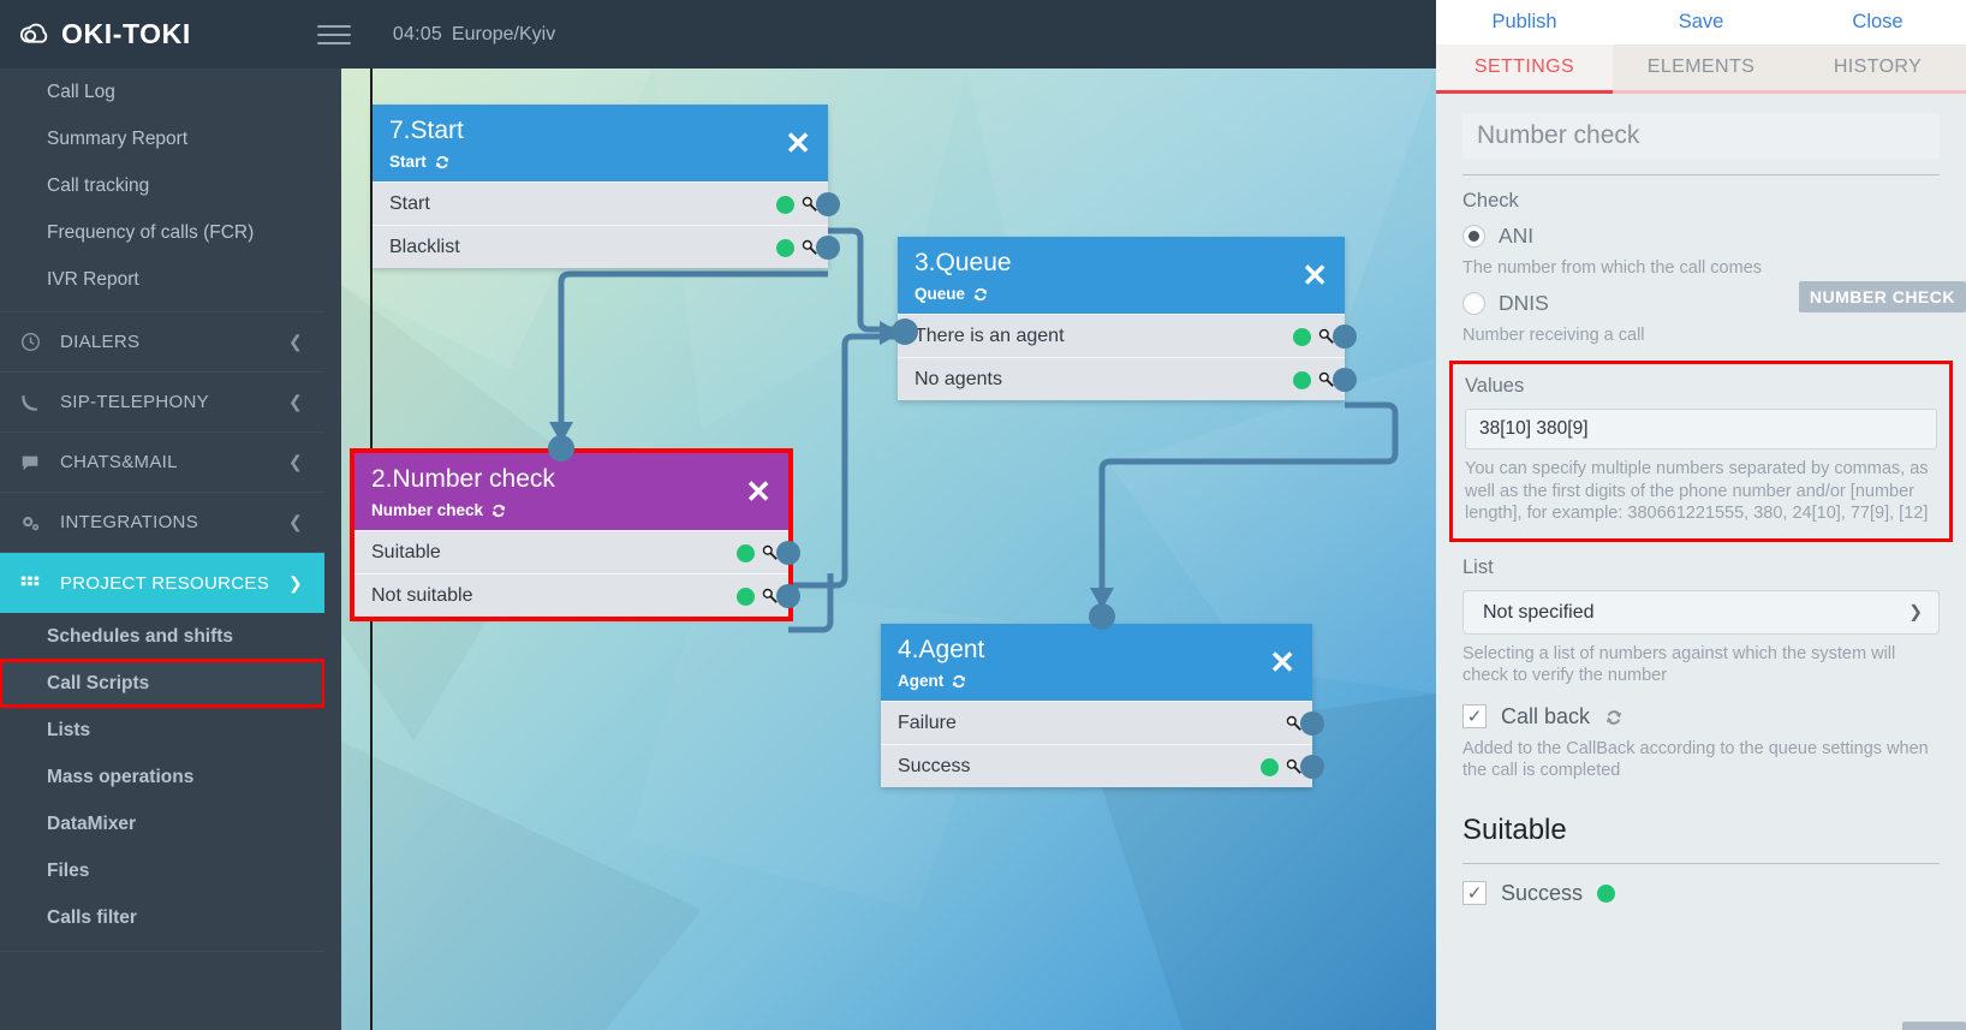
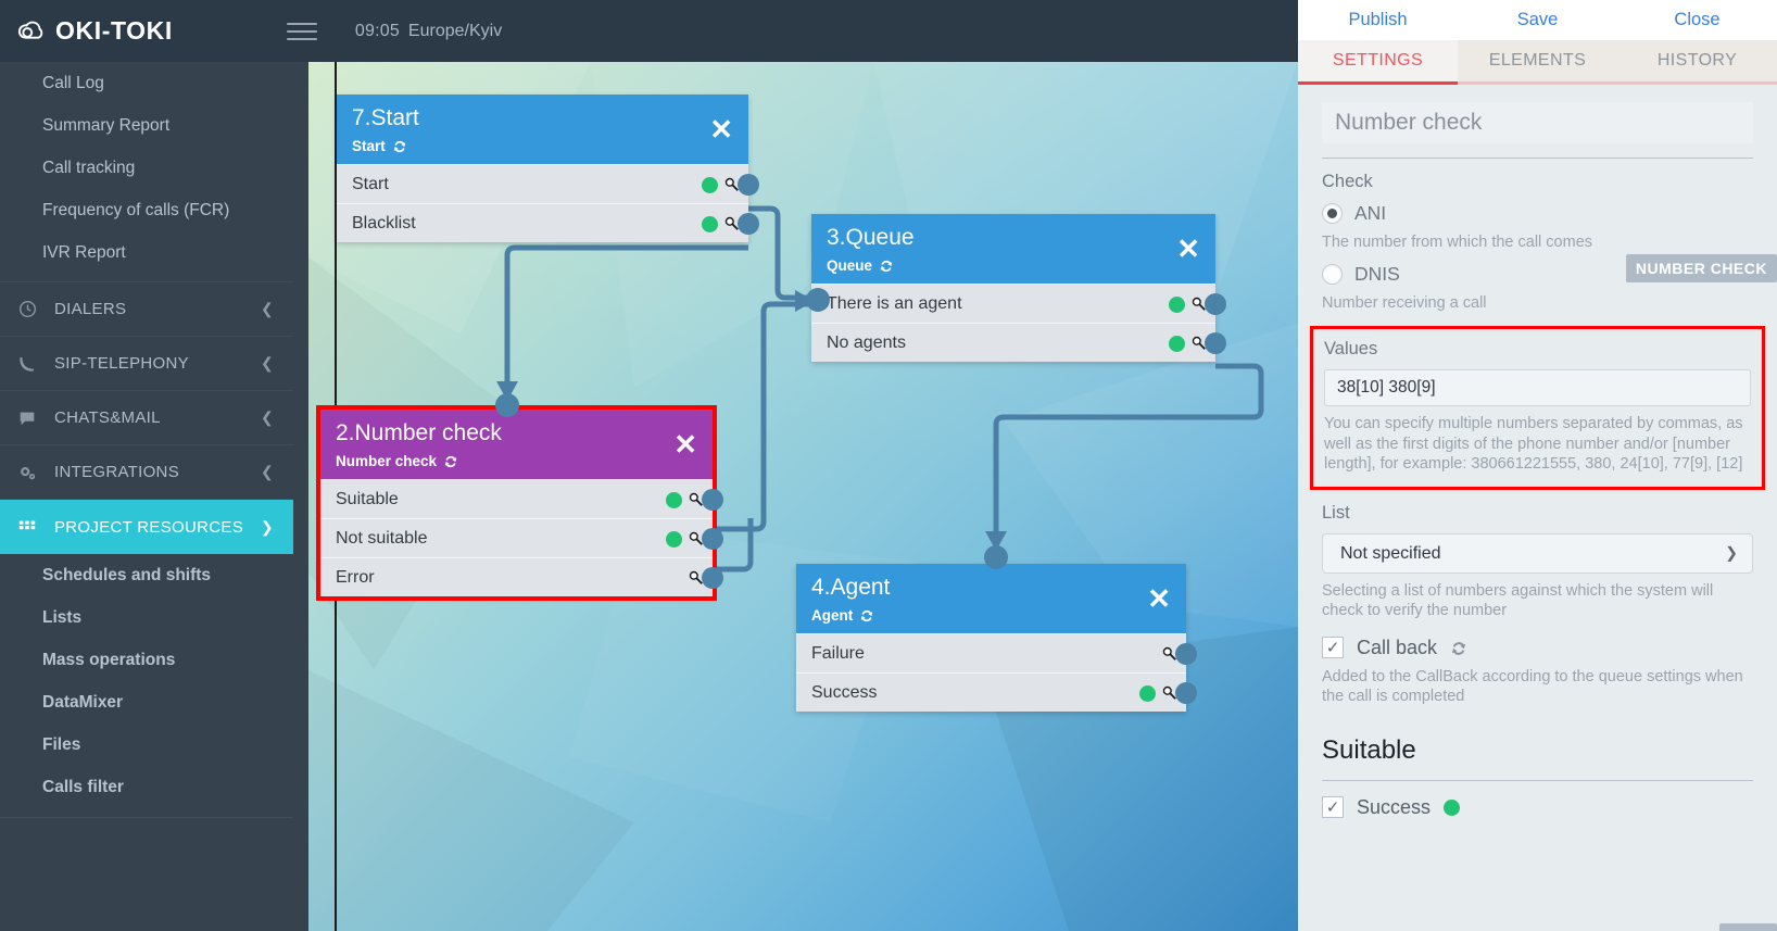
  OKI-TOKI
- 04:05
+ 09:05
  Europe/Kyiv
  Call Log
  Summary Report
  Call tracking
  Frequency of calls (FCR)
  IVR Report
  DIALERS
  ❮
  SIP-TELEPHONY
  ❮
  CHATS&MAIL
  ❮
  INTEGRATIONS
  ❮
  PROJECT RESOURCES
  ❯
  Schedules and shifts
- Call Scripts
  Lists
  Mass operations
  DataMixer
  Files
  Calls filter
  7.Start
  Start
  ✕
  Start
  Blacklist
  2.Number check
  Number check
  ✕
  Suitable
  Not suitable
+ Error
  3.Queue
  Queue
  ✕
  There is an agent
  No agents
  4.Agent
  Agent
  ✕
  Failure
  Success
  Publish
  Save
  Close
  SETTINGS
  ELEMENTS
  HISTORY
  Number check
  Check
  ANI
  The number from which the call comes
  DNIS
  Number receiving a call
  Values
  38[10] 380[9]
  You can specify multiple numbers separated by commas, as well as the first digits of the phone number and/or [number length], for example: 380661221555, 380, 24[10], 77[9], [12]
  List
  Not specified
  ❯
  Selecting a list of numbers against which the system will check to verify the number
  ✓
  Call back
  Added to the CallBack according to the queue settings when the call is completed
  Suitable
  ✓
  Success
  NUMBER CHECK
